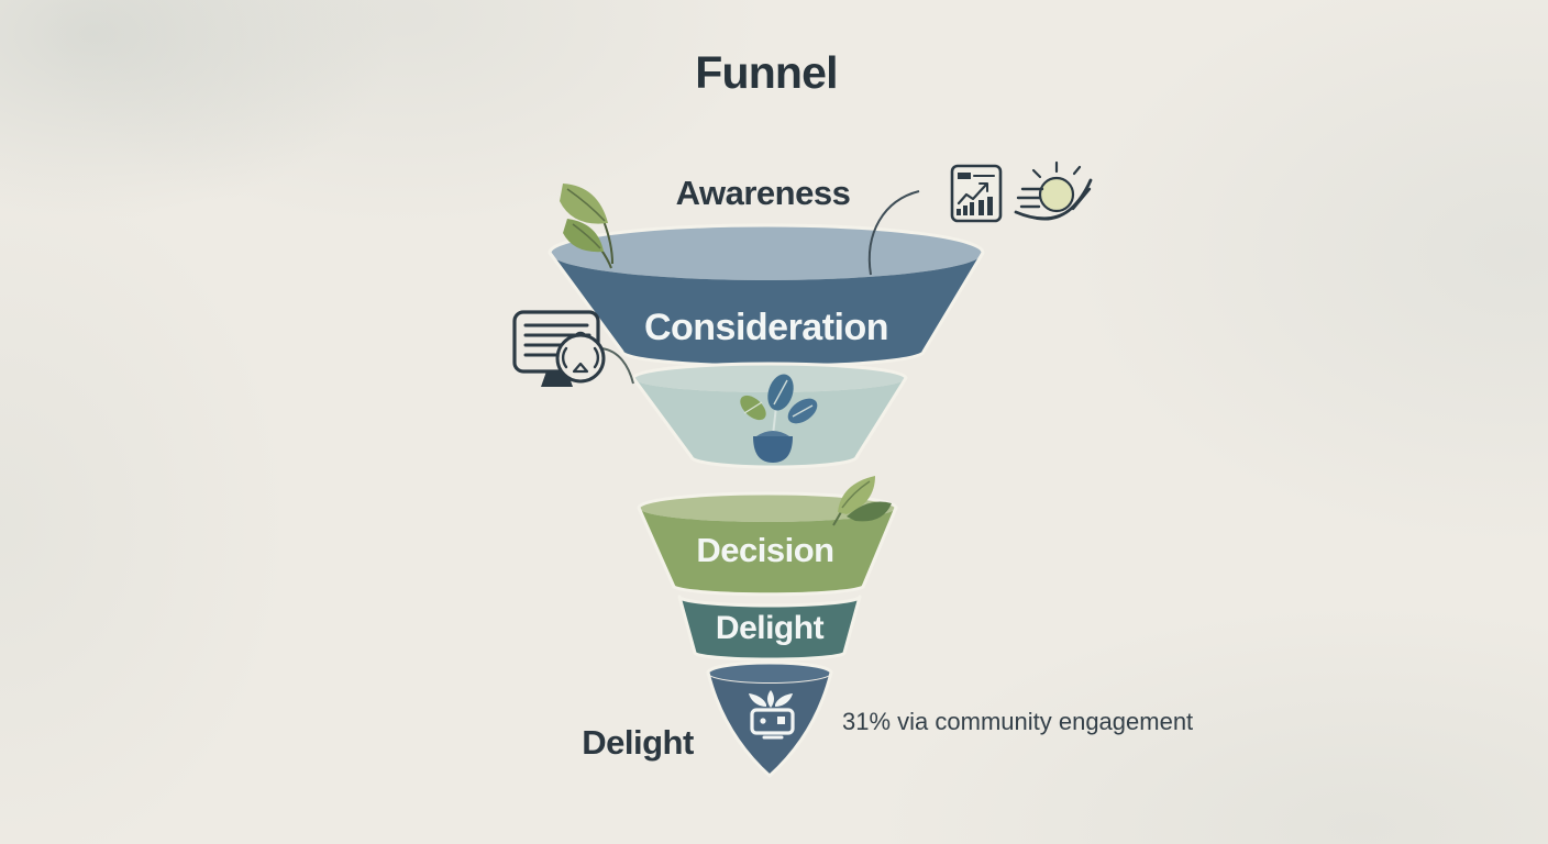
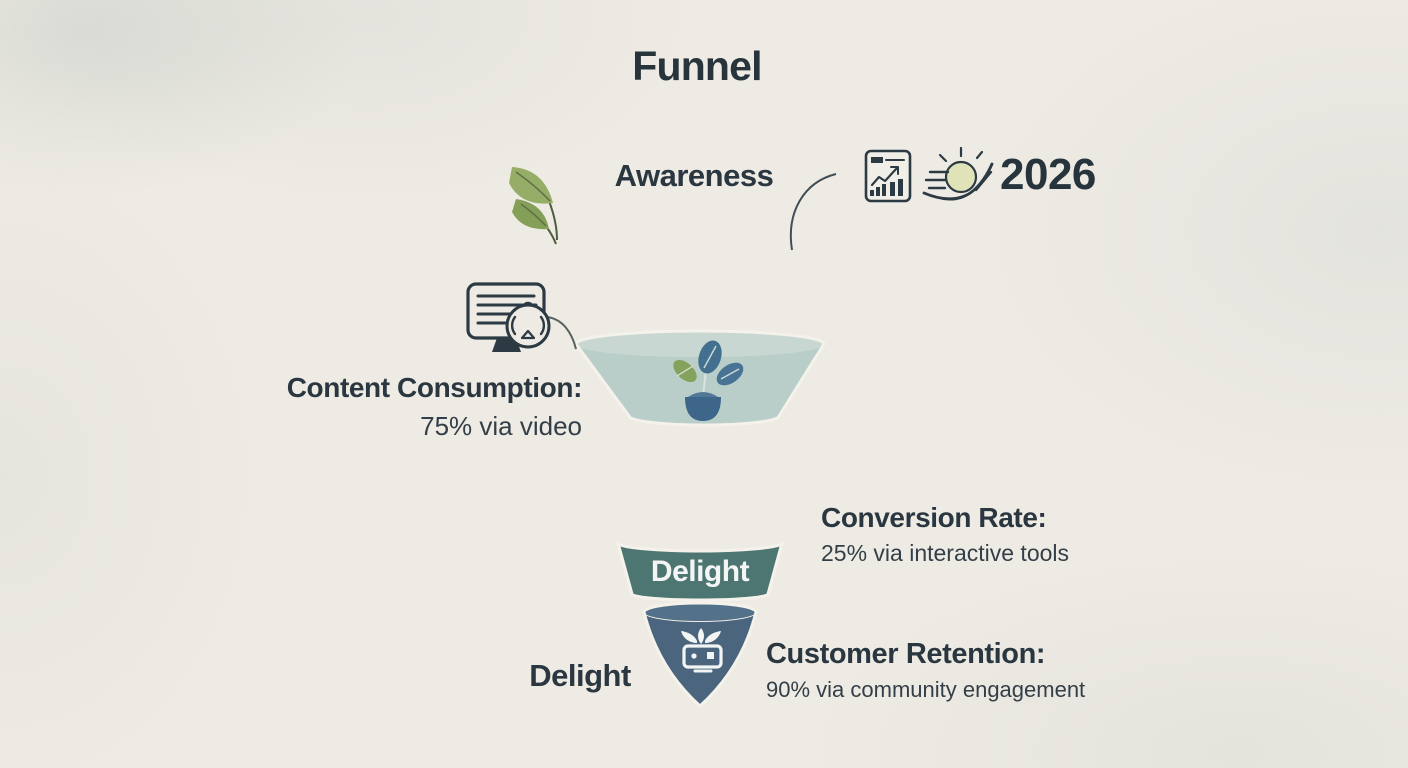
- Consideration
- Decision
  Delight
  Funnel
  Awareness
+ 2026
+ Content Consumption:
+ 75% via video
+ Conversion Rate:
+ 25% via interactive tools
+ Customer Retention:
- 31% via community engagement
+ 90% via community engagement
  Delight
